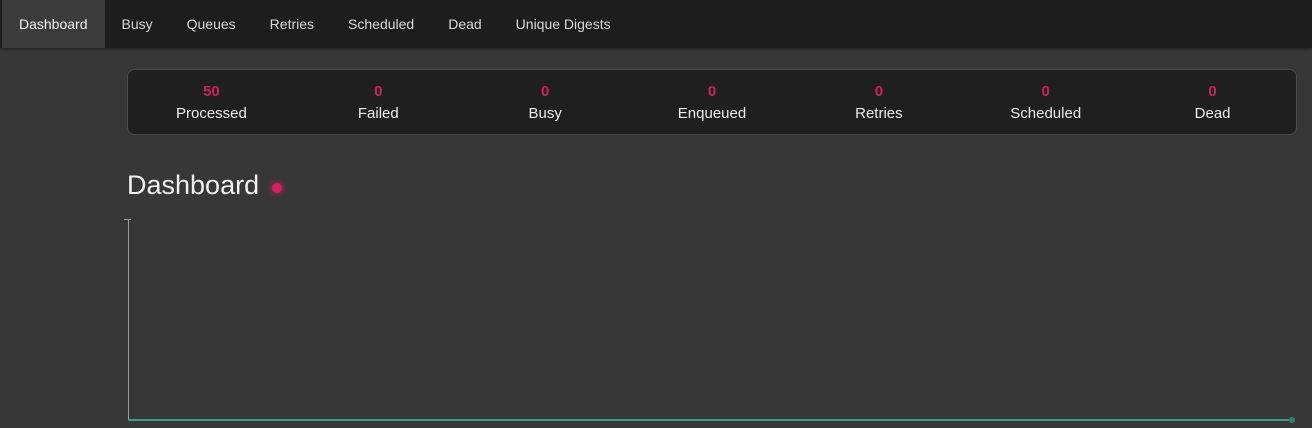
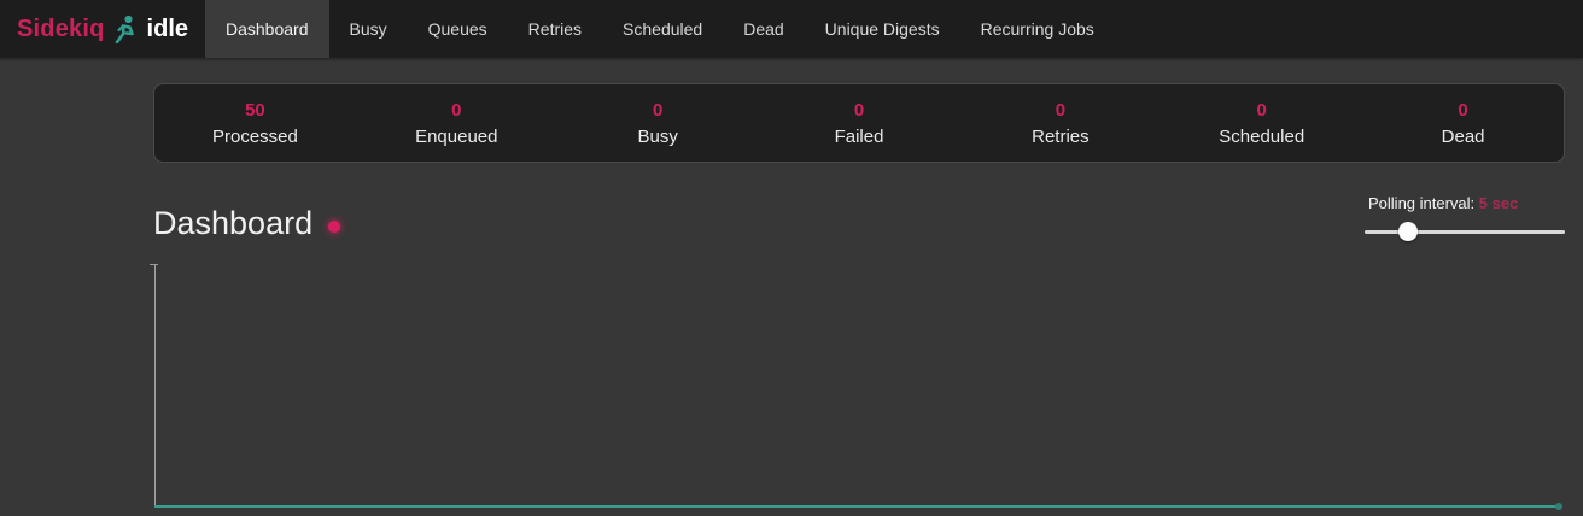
+ Sidekiq
+ idle
  Dashboard
  Busy
  Queues
  Retries
  Scheduled
  Dead
  Unique Digests
+ Recurring Jobs
  50
  Processed
  0
- Failed
+ Enqueued
  0
  Busy
  0
- Enqueued
+ Failed
  0
  Retries
  0
  Scheduled
  0
  Dead
  Dashboard
+ Polling interval: 5 sec
